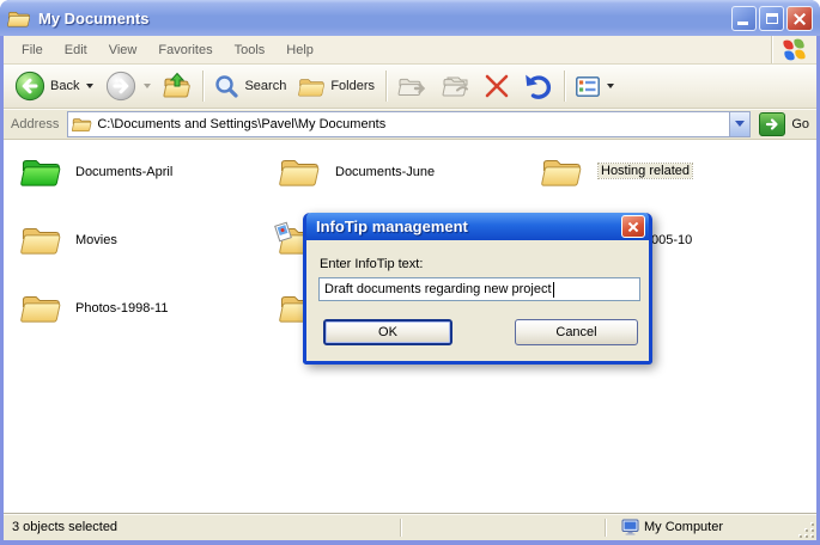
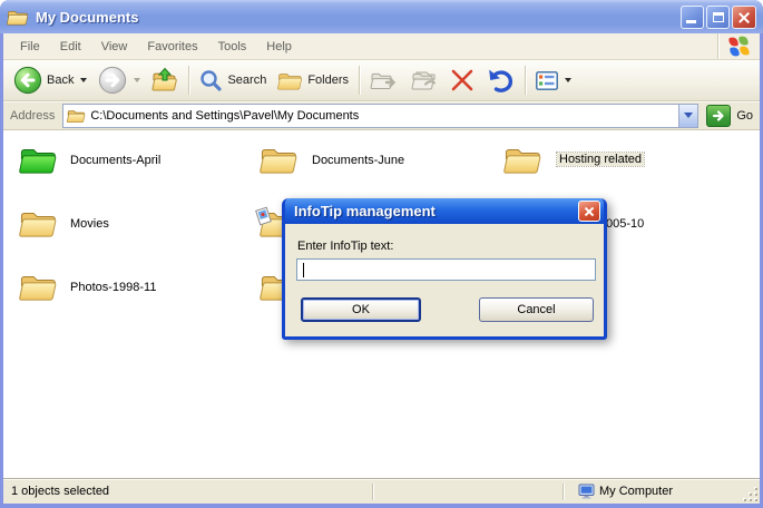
  My Documents
  File
  Edit
  View
  Favorites
  Tools
  Help
  Back
  Search
  Folders
  Address
  C:\Documents and Settings\Pavel\My Documents
  Go
  Documents-April
  Movies
  Photos-1998-11
  Documents-June
  Hosting related
  InfoTip management
  Enter InfoTip text:
- Draft documents regarding new project
  OK
  Cancel
- 3 objects selected
+ 1 objects selected
  My Computer
